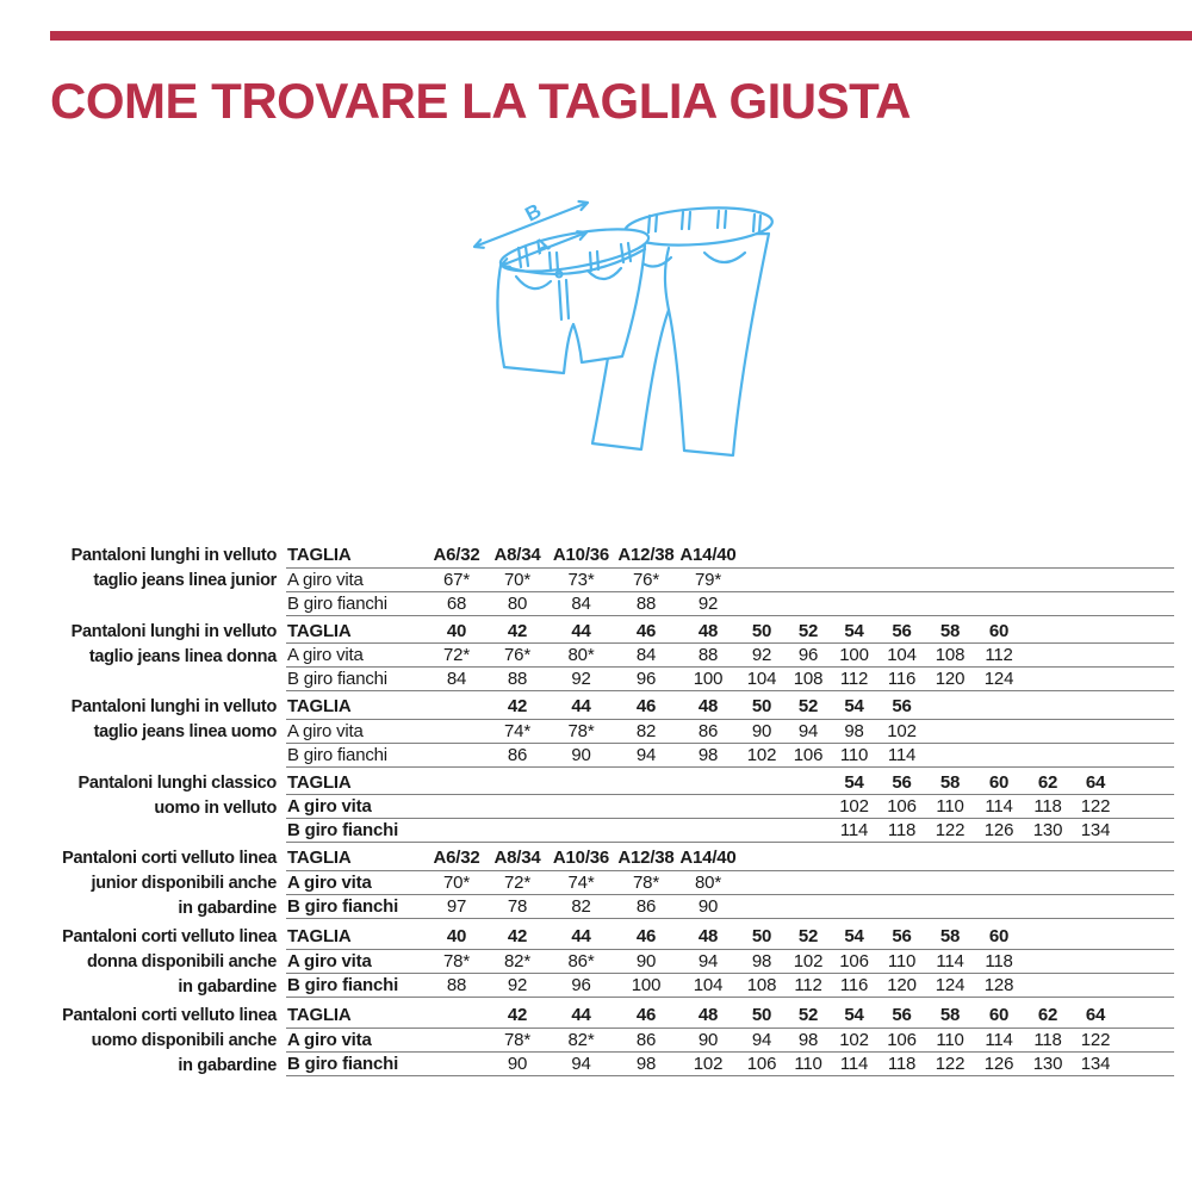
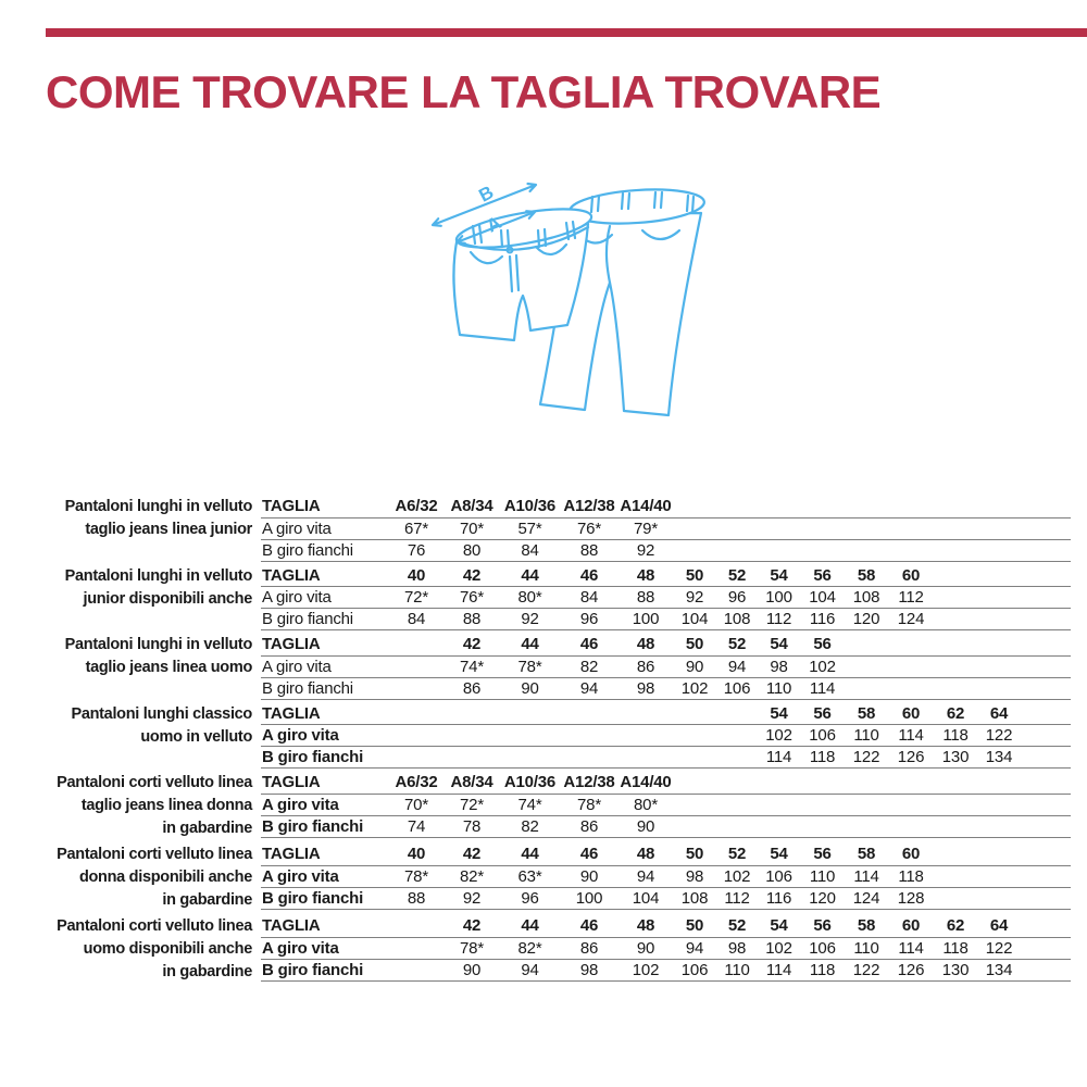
- COME TROVARE LA TAGLIA GIUSTA
+ COME TROVARE LA TAGLIA TROVARE
  Pantaloni lunghi in velluto
  taglio jeans linea junior
  TAGLIA	A6/32	A8/34	A10/36	A12/38	A14/40
- A giro vita	67*	70*	73*	76*	79*
+ A giro vita	67*	70*	57*	76*	79*
- B giro fianchi	68	80	84	88	92
+ B giro fianchi	76	80	84	88	92
  Pantaloni lunghi in velluto
- taglio jeans linea donna
+ junior disponibili anche
  TAGLIA	40	42	44	46	48	50	52	54	56	58	60
  A giro vita	72*	76*	80*	84	88	92	96	100	104	108	112
  B giro fianchi	84	88	92	96	100	104	108	112	116	120	124
  Pantaloni lunghi in velluto
  taglio jeans linea uomo
  TAGLIA		42	44	46	48	50	52	54	56
  A giro vita		74*	78*	82	86	90	94	98	102
  B giro fianchi		86	90	94	98	102	106	110	114
  Pantaloni lunghi classico
  uomo in velluto
  TAGLIA								54	56	58	60	62	64
  A giro vita								102	106	110	114	118	122
  B giro fianchi								114	118	122	126	130	134
  Pantaloni corti velluto linea
- junior disponibili anche
+ taglio jeans linea donna
  in gabardine
  TAGLIA	A6/32	A8/34	A10/36	A12/38	A14/40
  A giro vita	70*	72*	74*	78*	80*
- B giro fianchi	97	78	82	86	90
+ B giro fianchi	74	78	82	86	90
  Pantaloni corti velluto linea
  donna disponibili anche
  in gabardine
  TAGLIA	40	42	44	46	48	50	52	54	56	58	60
- A giro vita	78*	82*	86*	90	94	98	102	106	110	114	118
+ A giro vita	78*	82*	63*	90	94	98	102	106	110	114	118
  B giro fianchi	88	92	96	100	104	108	112	116	120	124	128
  Pantaloni corti velluto linea
  uomo disponibili anche
  in gabardine
  TAGLIA		42	44	46	48	50	52	54	56	58	60	62	64
  A giro vita		78*	82*	86	90	94	98	102	106	110	114	118	122
  B giro fianchi		90	94	98	102	106	110	114	118	122	126	130	134
